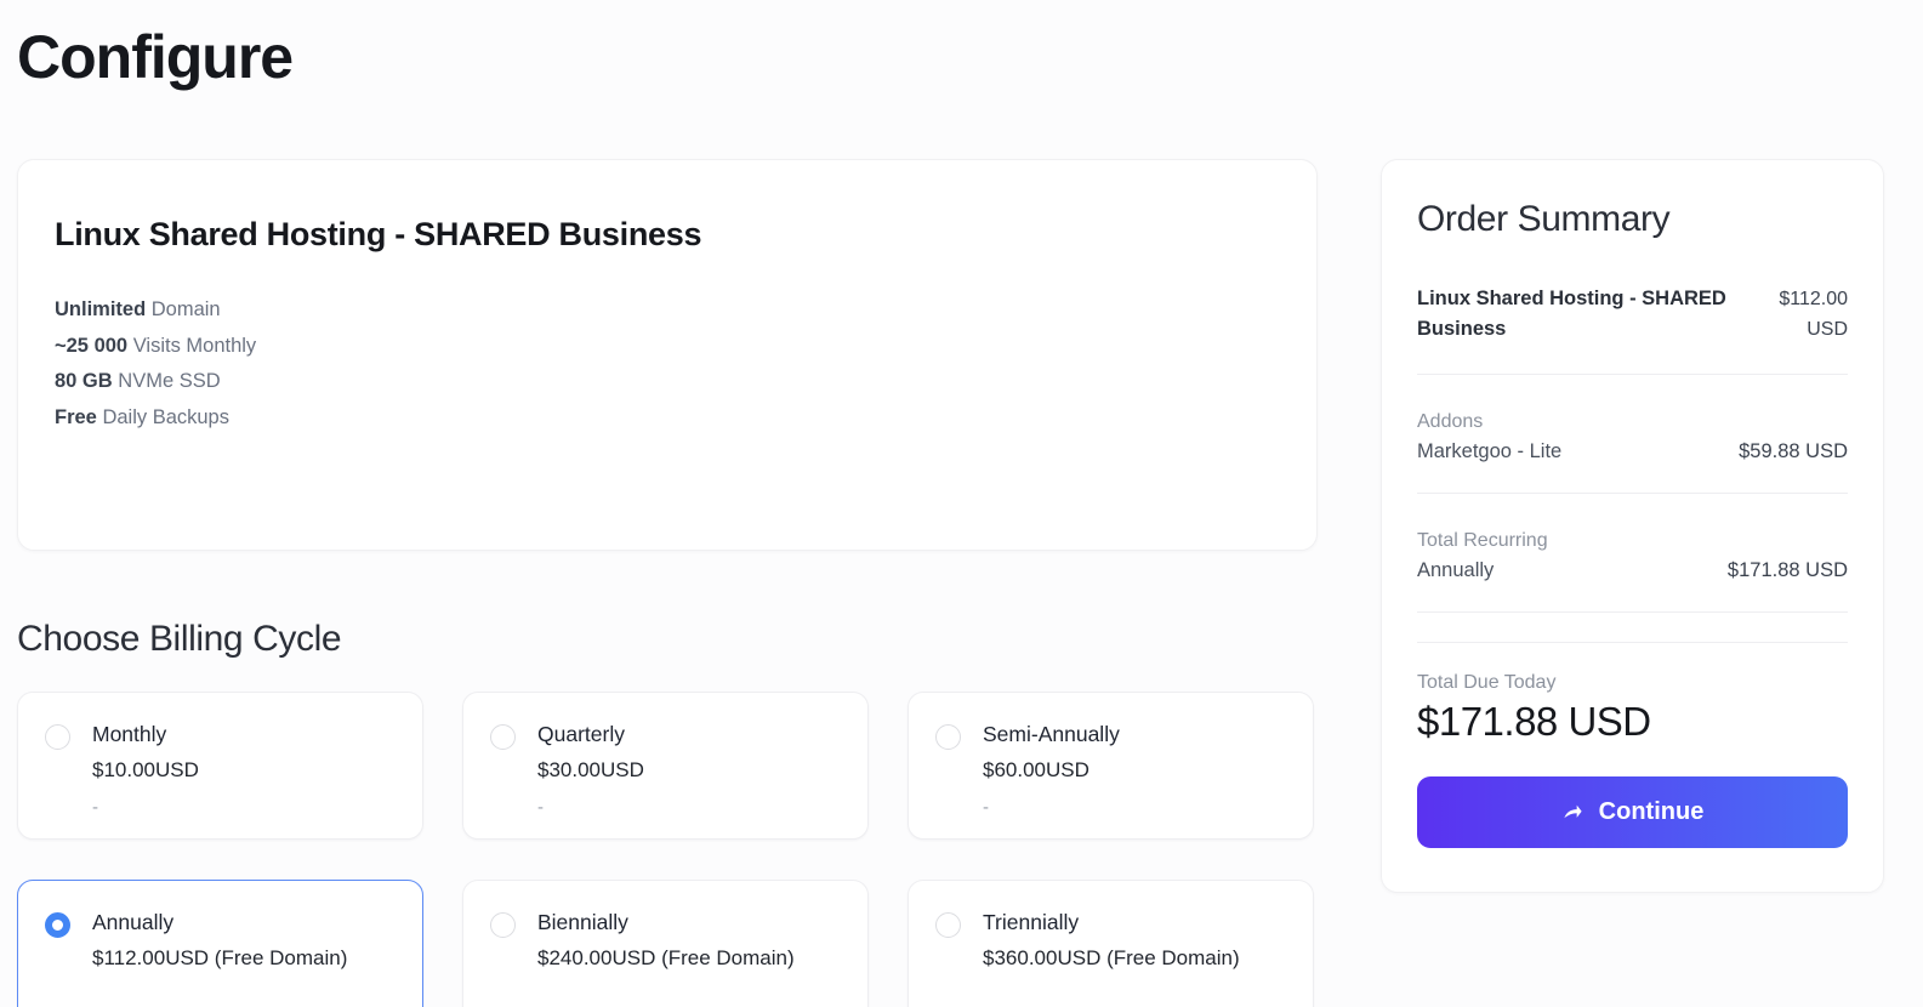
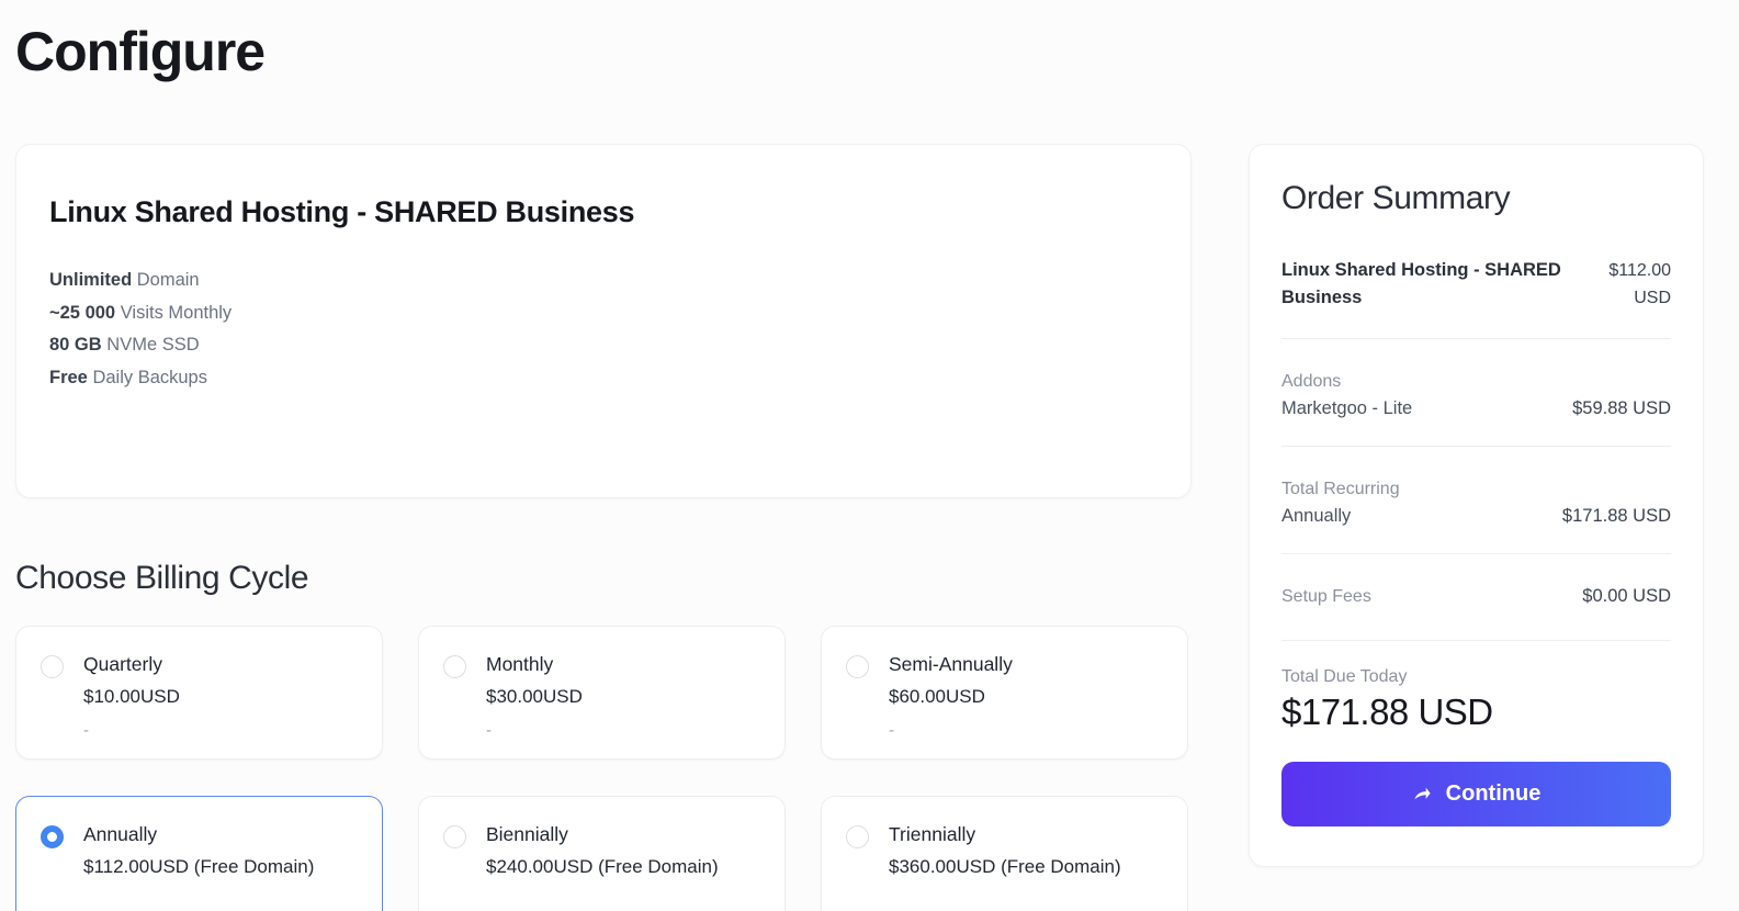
  Configure
  Linux Shared Hosting - SHARED Business
  Unlimited Domain
  ~25 000 Visits Monthly
  80 GB NVMe SSD
  Free Daily Backups
  Choose Billing Cycle
- Monthly
+ Quarterly
  $10.00USD
  -
- Quarterly
+ Monthly
  $30.00USD
  -
  Semi-Annually
  $60.00USD
  -
  Annually
  $112.00USD (Free Domain)
  Biennially
  $240.00USD (Free Domain)
  Triennially
  $360.00USD (Free Domain)
  Order Summary
  Linux Shared Hosting - SHARED Business
  $112.00
  USD
  Addons
  Marketgoo - Lite
  $59.88 USD
  Total Recurring
  Annually
  $171.88 USD
+ Setup Fees
+ $0.00 USD
  Total Due Today
  $171.88 USD
  Continue
